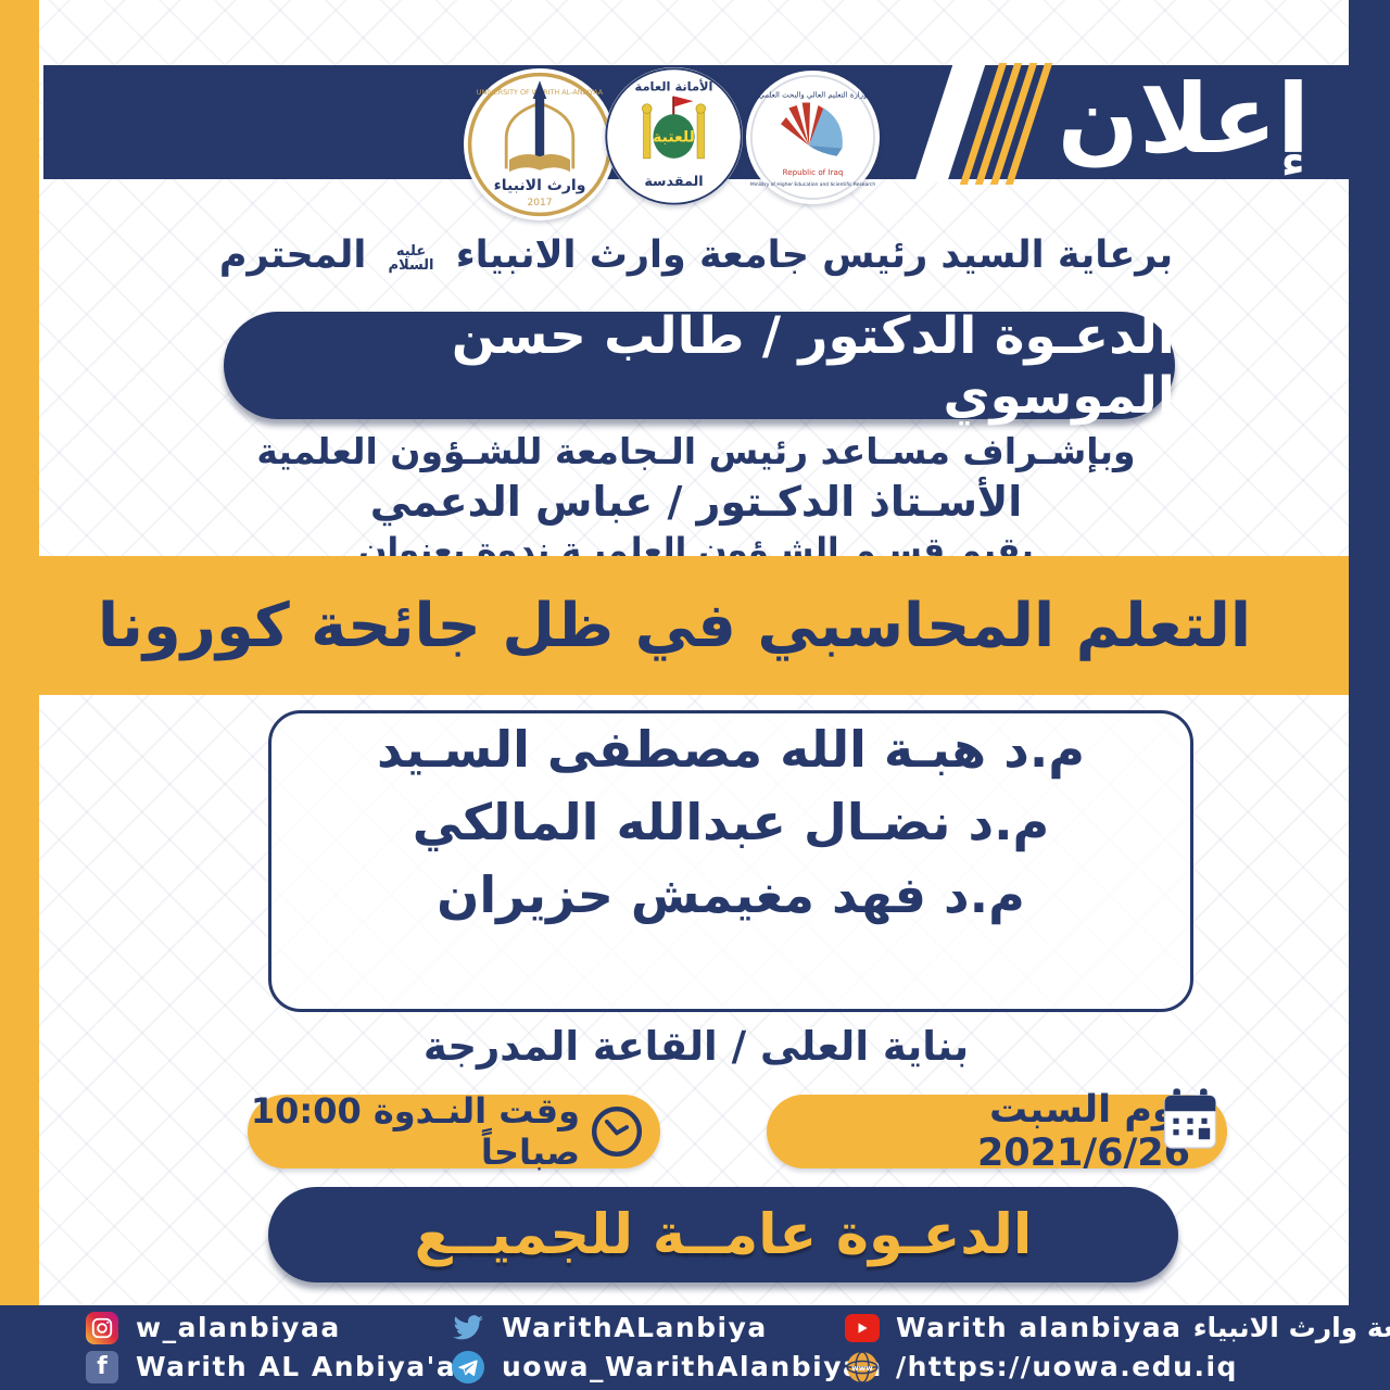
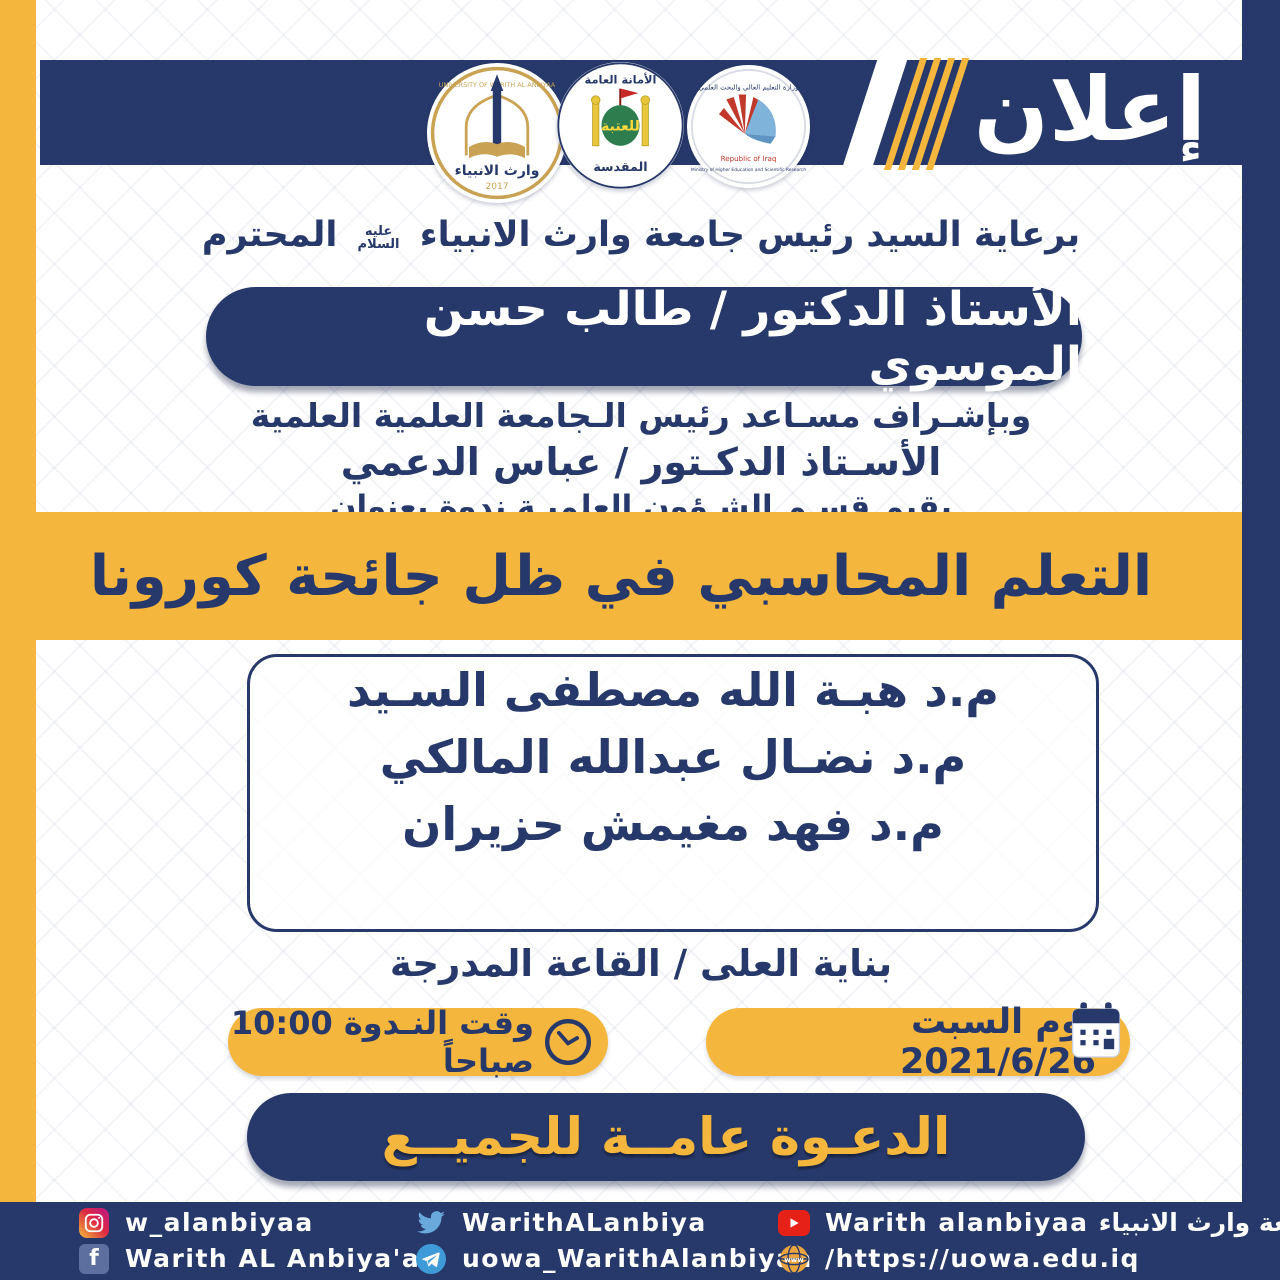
  إعلان
  UNIVERSITY OF WRITH AL-ANBIYAA
  وارث الانبياء
  2017
  الأمانة العامة
  للعتبة
  المقدسة
  وزارة التعليم العالي والبحث العلمي
  Republic of Iraq
  برعاية السيد رئيس جامعة وارث الانبياء
  عليه
  السلام
  المحترم
- الدعـوة الدكتور / طالب حسن الموسوي
+ الأستاذ الدكتور / طالب حسن الموسوي
- وبإشـراف مسـاعد رئيس الـجامعة للشـؤون العلمية
+ وبإشـراف مسـاعد رئيس الـجامعة العلمية العلمية
  الأسـتاذ الدكـتور / عباس الدعمي
  يقيم قسـم الشـؤون العلميـة ندوة بعنوان
  التعلم المحاسبي في ظل جائحة كورونا
  م.د هبـة الله مصطفى السـيد
  م.د نضـال عبدالله المالكي
  م.د فهد مغيمش حزيران
  بناية العلى / القاعة المدرجة
  وم السبت 2021/6/26
  وقت النـدوة 10:00 صباحاً
  الدعـوة عامــة للجميــع
  w_alanbiyaa
  f
  Warith AL Anbiya'a
  WarithALanbiya
  uowa_WarithAlanbiy
  Warith alanbiyaa ة وارث الانبياء
  www
  /https://uowa.edu.iq
